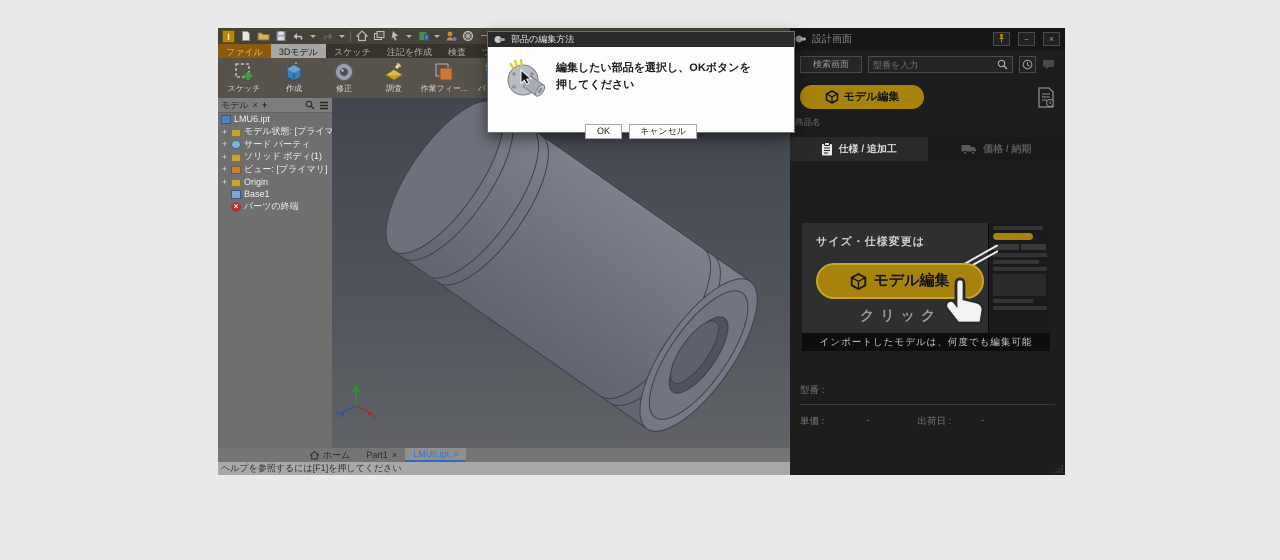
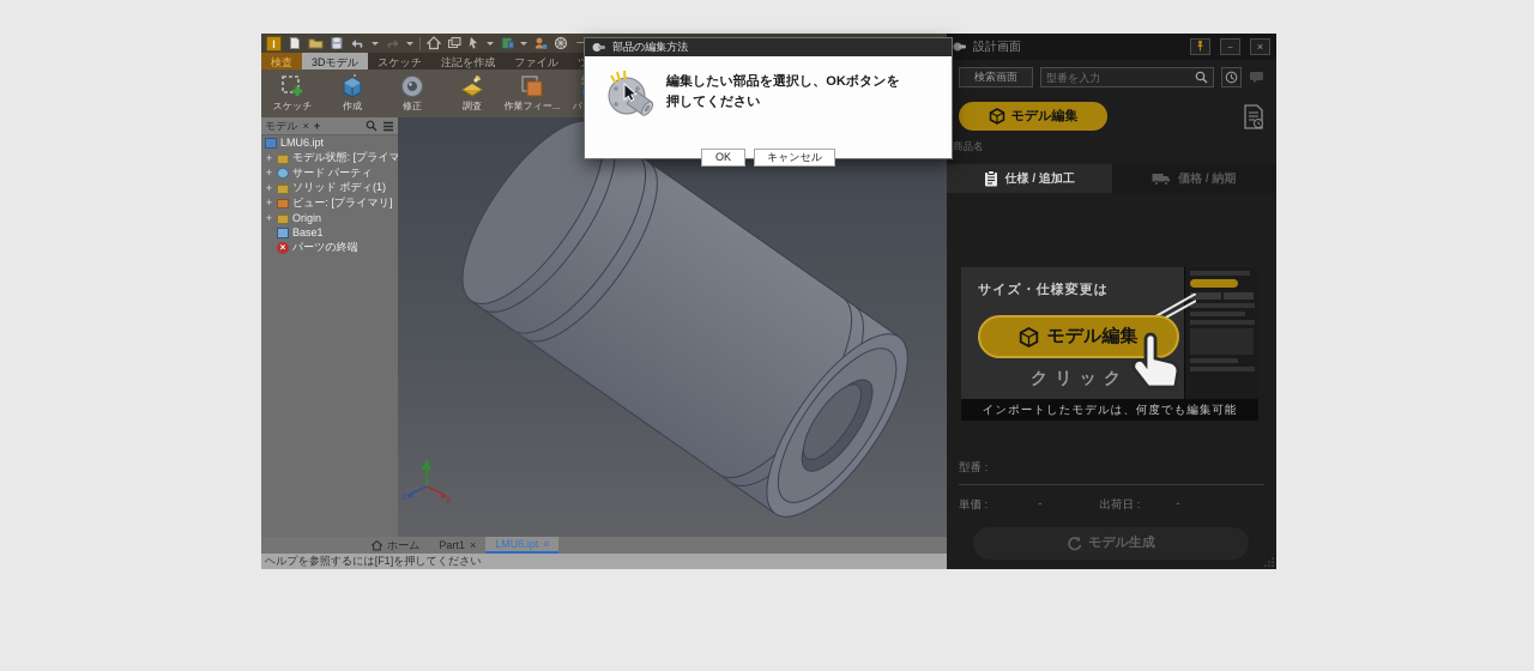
  I
- ファイル
+ 検査
  3Dモデル
  スケッチ
  注記を作成
- 検査
+ ファイル
  スケッチ
  作成
  修正
  調査
  作業フィー...
  モデル
  ×
  +
  LMU6.ipt
  +
  モデル状態: [プライマ
  +
  サード パーティ
  +
  ソリッド ボディ(1)
  +
  ビュー: [プライマリ]
  +
  Origin
  Base1
  ×
  パーツの終端
  ホーム
  Part1
  ×
  LMU6.ipt
  ×
  ヘルプを参照するには[F1]を押してください
  設計画面
  －
  ×
  検索画面
  型番を入力
  モデル編集
  商品名
  仕様 / 追加工
  価格 / 納期
  サイズ・仕様変更は
  モデル編集
  クリック
  インポートしたモデルは、何度でも編集可能
  型番 :
  単価 :
  -
  出荷日 :
  -
+ モデル生成
  部品の編集方法
  編集したい部品を選択し、OKボタンを
  押してください
  OK
  キャンセル
